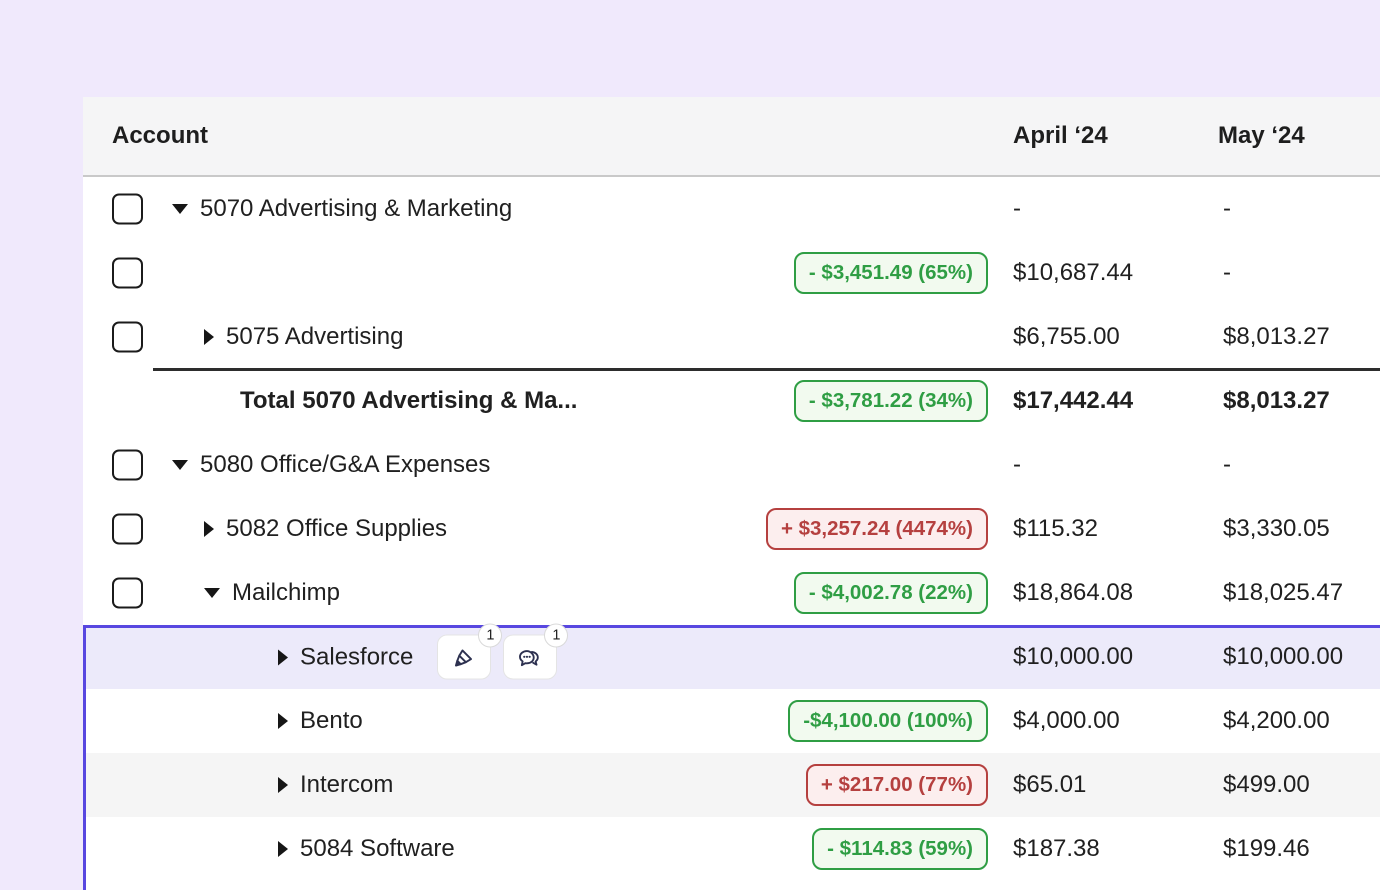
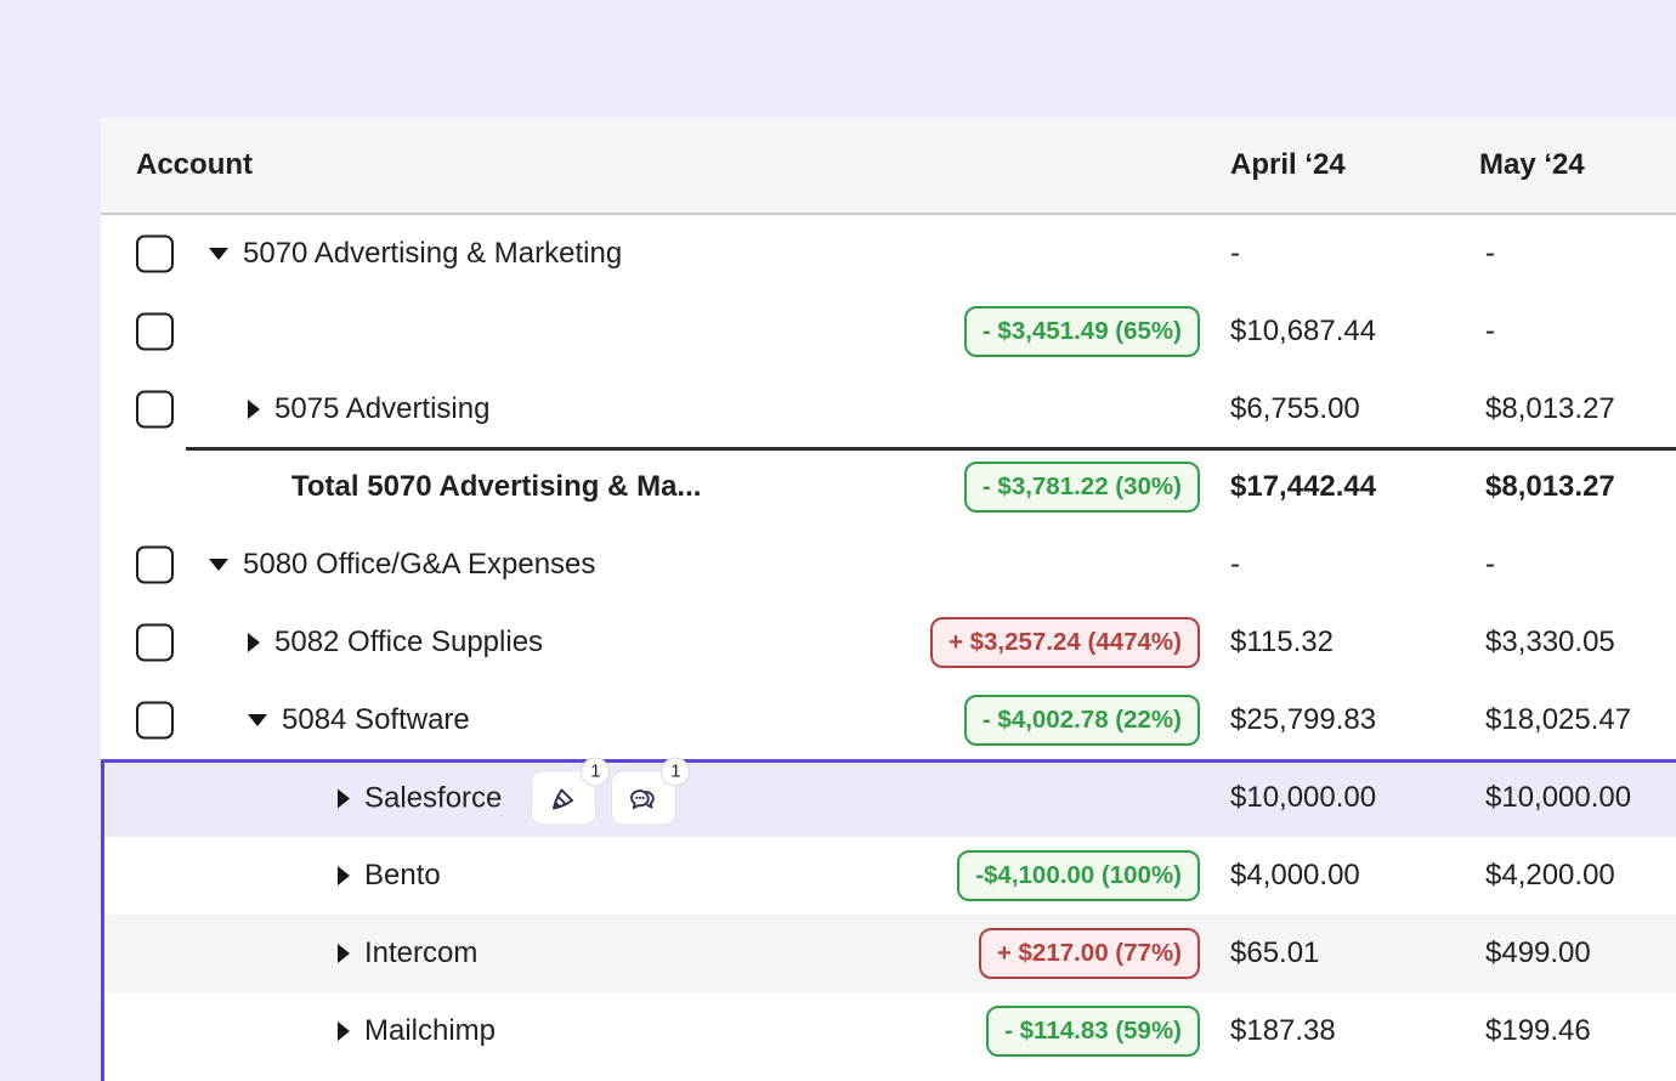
  Account
  April ‘24
  May ‘24
  5070 Advertising & Marketing
  -
  -
  - $3,451.49 (65%)
  $10,687.44
  -
  5075 Advertising
  $6,755.00
  $8,013.27
  Total 5070 Advertising & Ma...
- - $3,781.22 (34%)
+ - $3,781.22 (30%)
  $17,442.44
  $8,013.27
  5080 Office/G&A Expenses
  -
  -
  5082 Office Supplies
  + $3,257.24 (4474%)
  $115.32
  $3,330.05
- Mailchimp
+ 5084 Software
  - $4,002.78 (22%)
- $18,864.08
+ $25,799.83
  $18,025.47
  Salesforce
  1
  1
  $10,000.00
  $10,000.00
  Bento
  -$4,100.00 (100%)
  $4,000.00
  $4,200.00
  Intercom
  + $217.00 (77%)
  $65.01
  $499.00
- 5084 Software
+ Mailchimp
  - $114.83 (59%)
  $187.38
  $199.46
